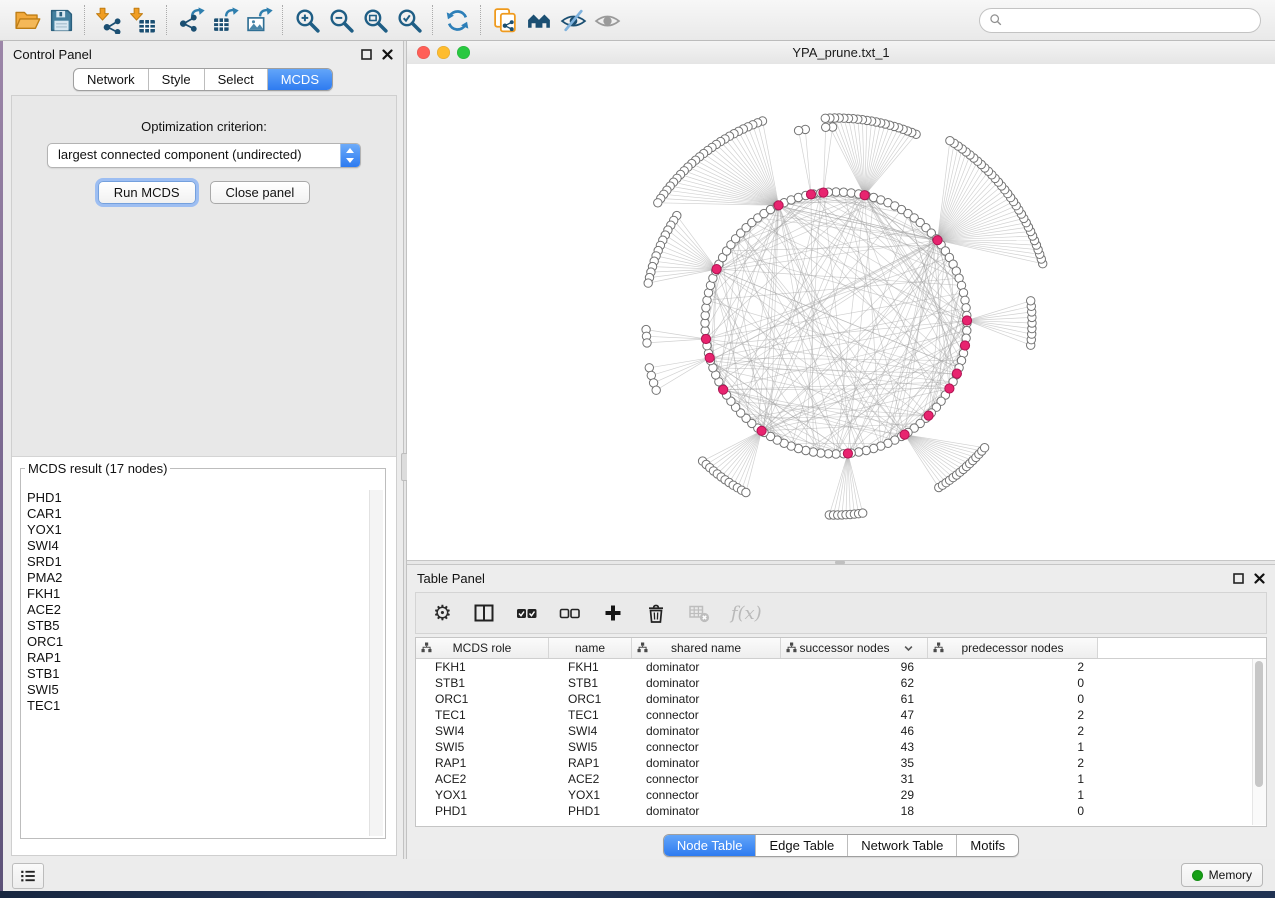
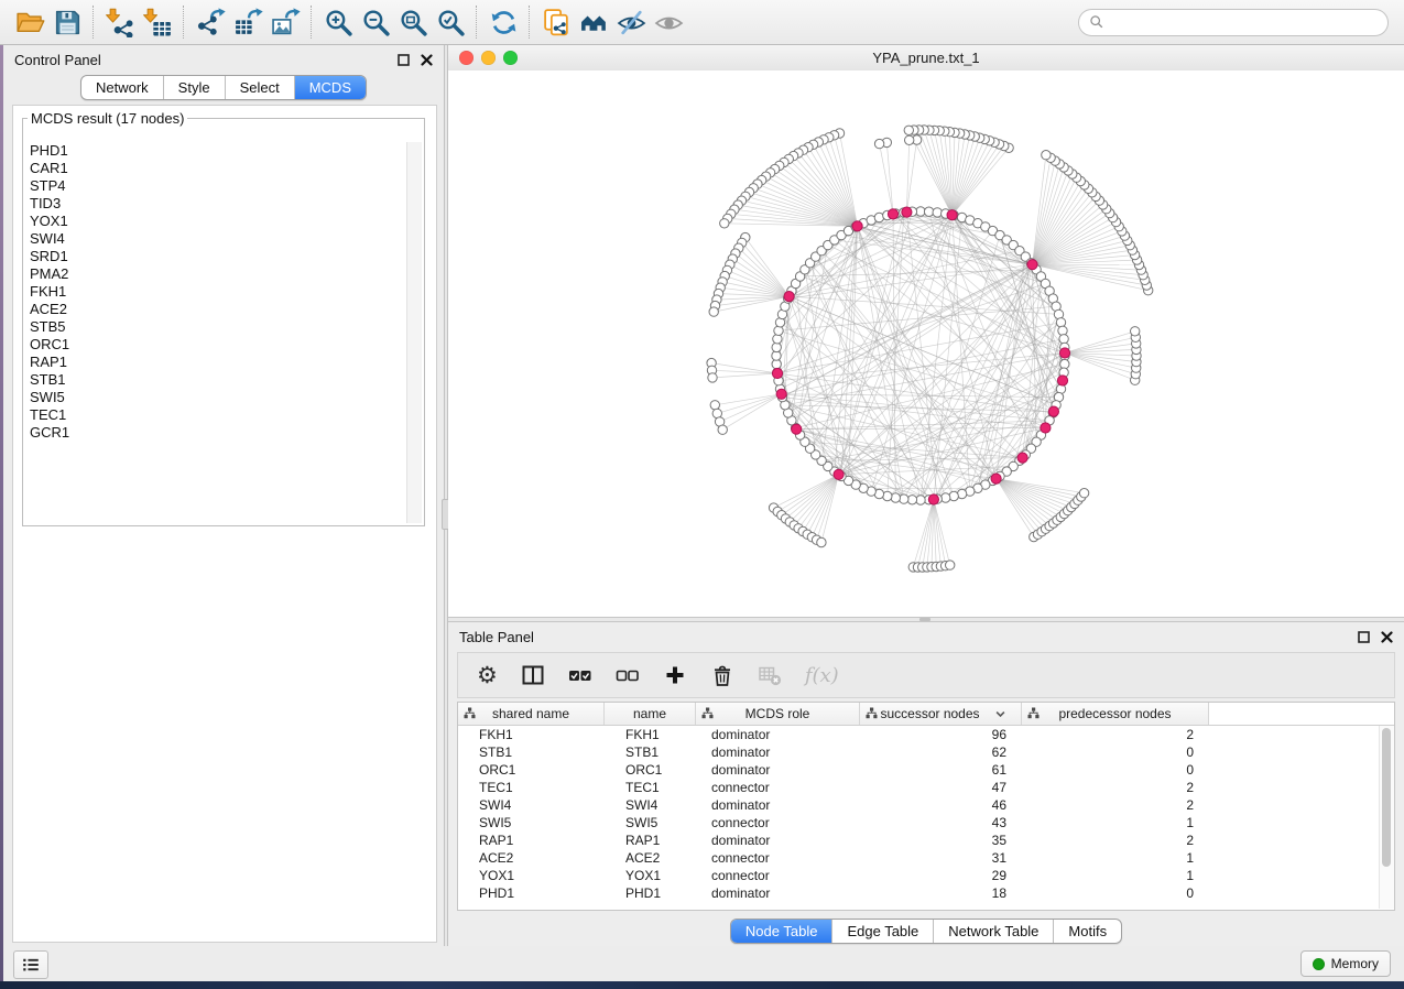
  Control Panel
  Network
  Style
  Select
  MCDS
- Optimization criterion:
- largest connected component (undirected)
- Run MCDS
- Close panel
  MCDS result (17 nodes)
  PHD1
  CAR1
+ STP4
+ TID3
  YOX1
  SWI4
  SRD1
  PMA2
  FKH1
  ACE2
  STB5
  ORC1
  RAP1
  STB1
  SWI5
  TEC1
+ GCR1
  YPA_prune.txt_1
  Table Panel
  ⚙
  f(x)
- MCDS role
+ shared name
  name
- shared name
+ MCDS role
  successor nodes
  predecessor nodes
  FKH1
  FKH1
  dominator
  96
  2
  STB1
  STB1
  dominator
  62
  0
  ORC1
  ORC1
  dominator
  61
  0
  TEC1
  TEC1
  connector
  47
  2
  SWI4
  SWI4
  dominator
  46
  2
  SWI5
  SWI5
  connector
  43
  1
  RAP1
  RAP1
  dominator
  35
  2
  ACE2
  ACE2
  connector
  31
  1
  YOX1
  YOX1
  connector
  29
  1
  PHD1
  PHD1
  dominator
  18
  0
  Node Table
  Edge Table
  Network Table
  Motifs
  Memory
